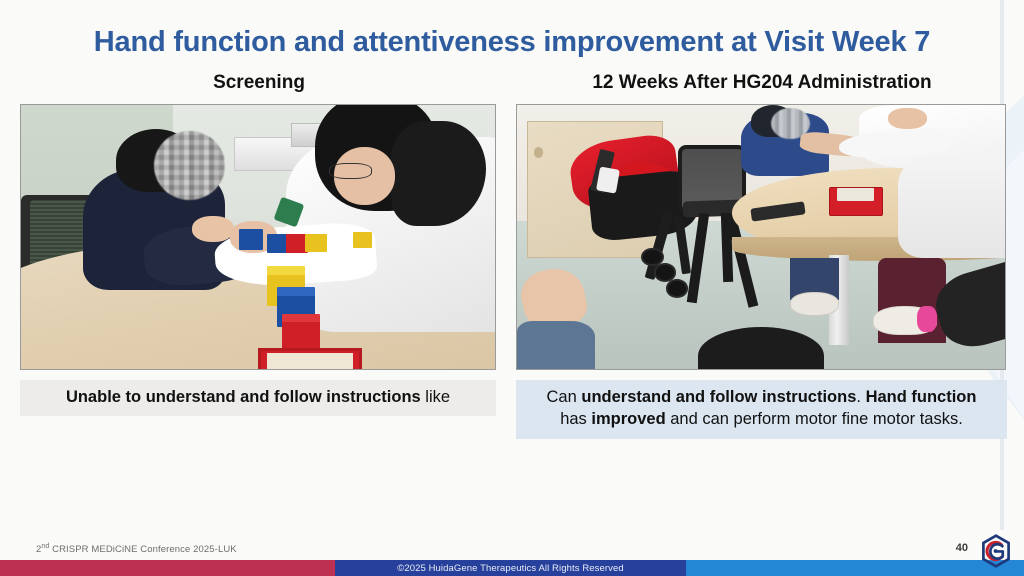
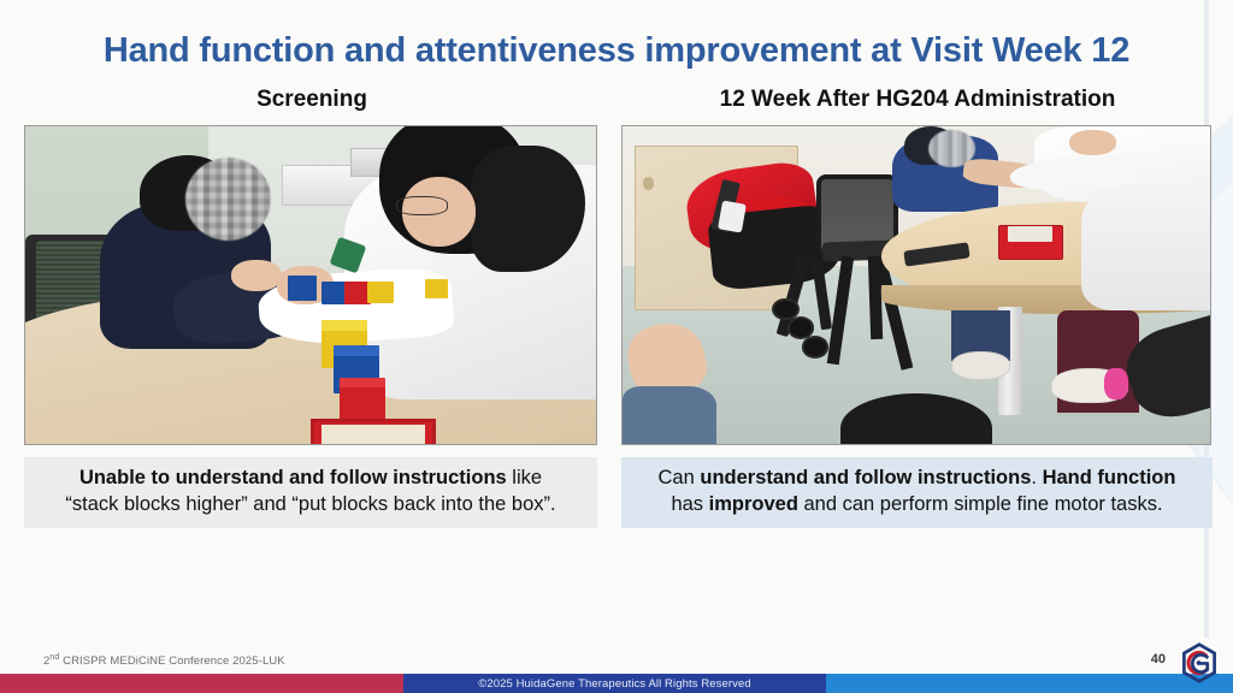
- Hand function and attentiveness improvement at Visit Week 7
+ Hand function and attentiveness improvement at Visit Week 12
  Screening
- 12 Weeks After HG204 Administration
+ 12 Week After HG204 Administration
  Unable to understand and follow instructions like
+ “stack blocks higher” and “put blocks back into the box”.
  Can understand and follow instructions. Hand function
- has improved and can perform motor fine motor tasks.
+ has improved and can perform simple fine motor tasks.
  2 CRISPR MEDiCiNE Conference 2025-LUK
  40
  ©2025 HuidaGene Therapeutics All Rights Reserved
